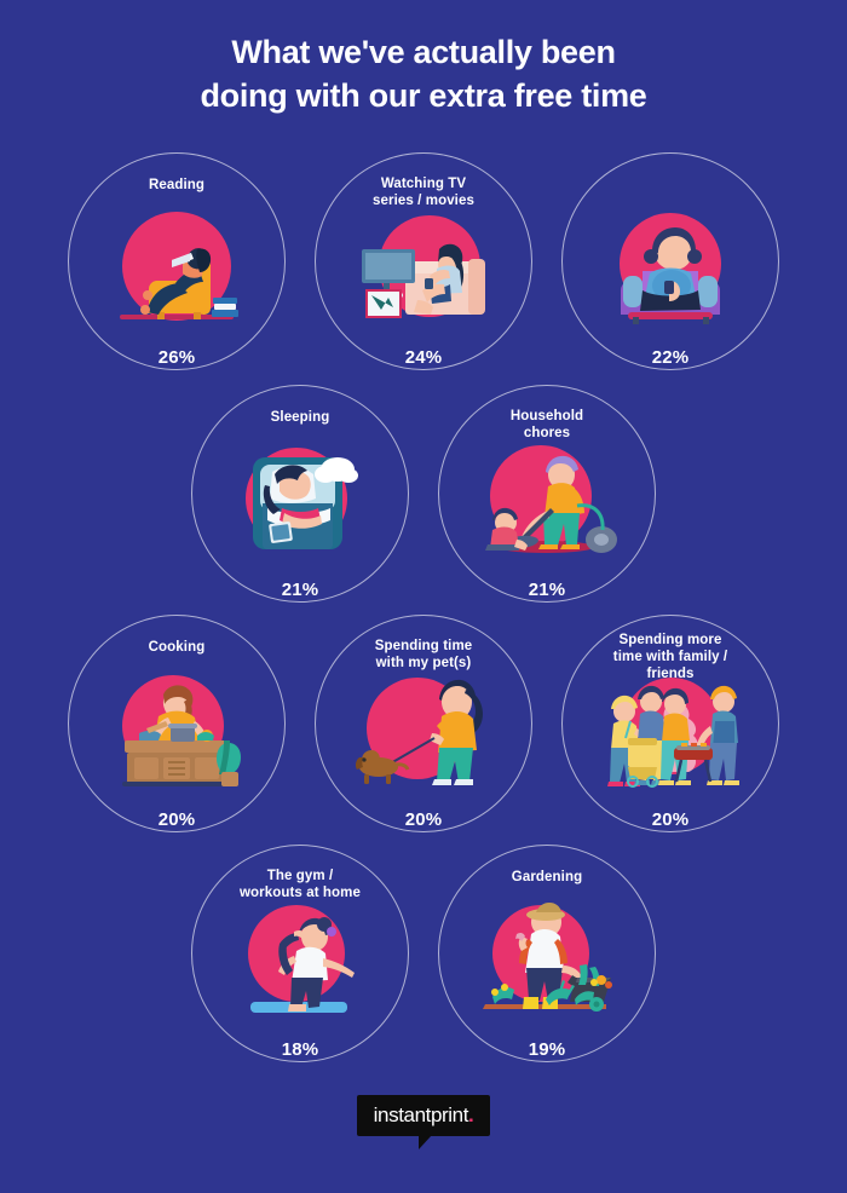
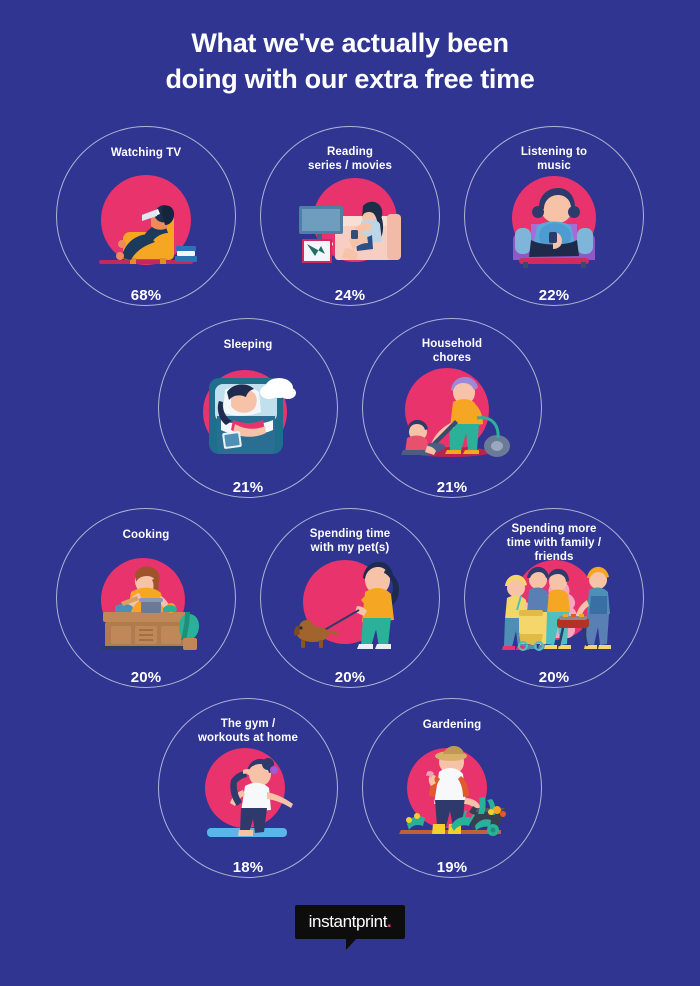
  What we've actually been
  doing with our extra free time
- Reading
+ Watching TV
- 26%
+ 68%
- Watching TV
+ Reading
  series / movies
  24%
+ Listening to
+ music
  22%
  Sleeping
  21%
  Household
  chores
  21%
  Cooking
  20%
  Spending time
  with my pet(s)
  20%
  Spending more
  time with family /
  friends
  20%
  The gym /
  workouts at home
  18%
  Gardening
  19%
  instantprint.
